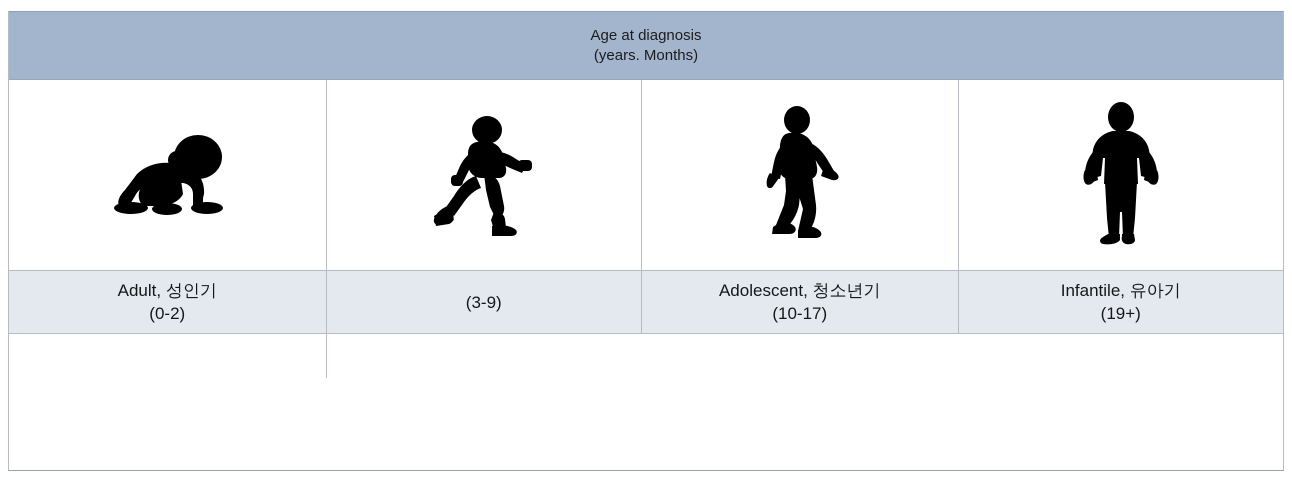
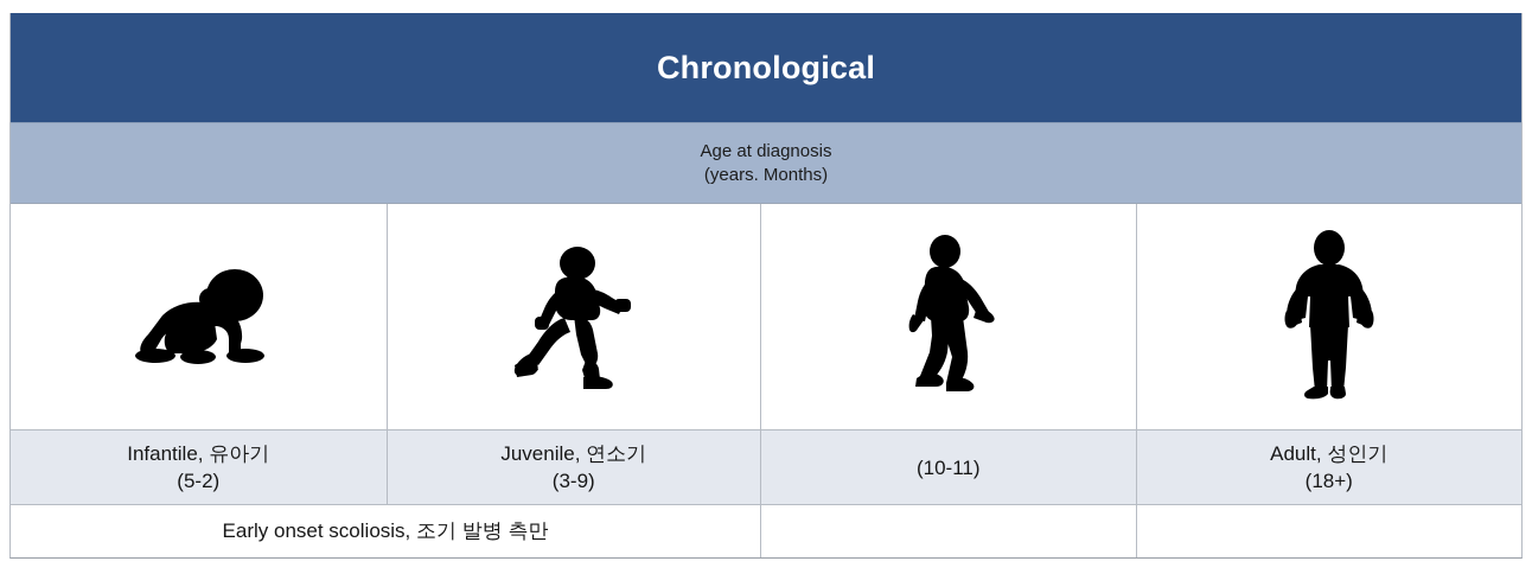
+ Chronological
  Age at diagnosis
  (years. Months)
- Adult, 성인기
+ Infantile, 유아기
- (0-2)
+ (5-2)
+ Juvenile, 연소기
  (3-9)
- Adolescent, 청소년기
- (10-17)
+ (10-11)
- Infantile, 유아기
+ Adult, 성인기
- (19+)
+ (18+)
+ Early onset scoliosis, 조기 발병 측만
